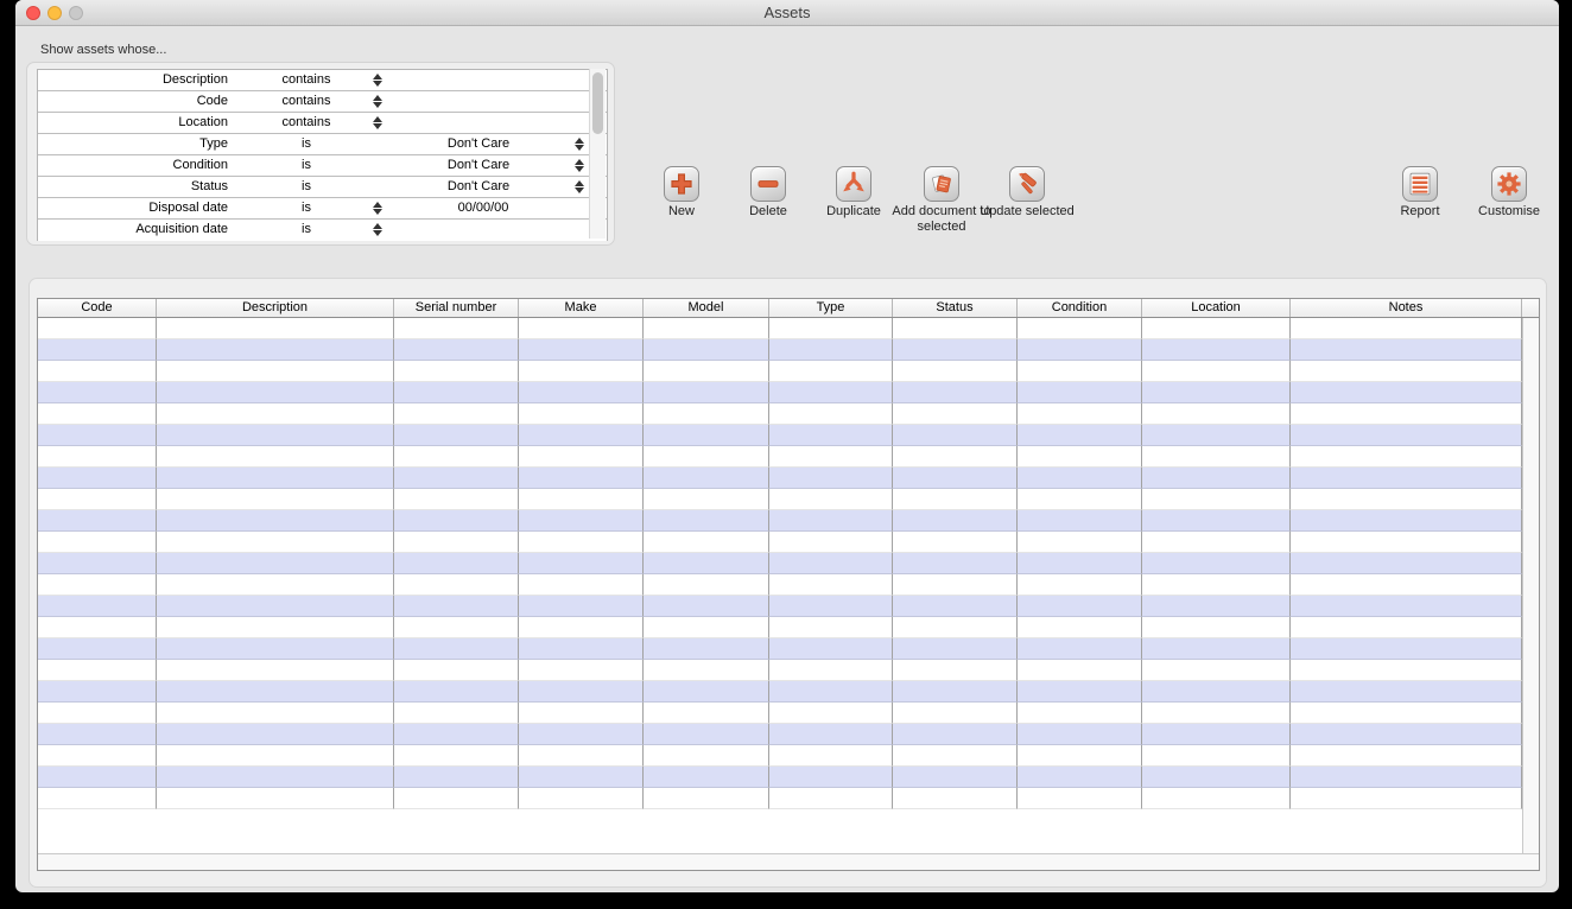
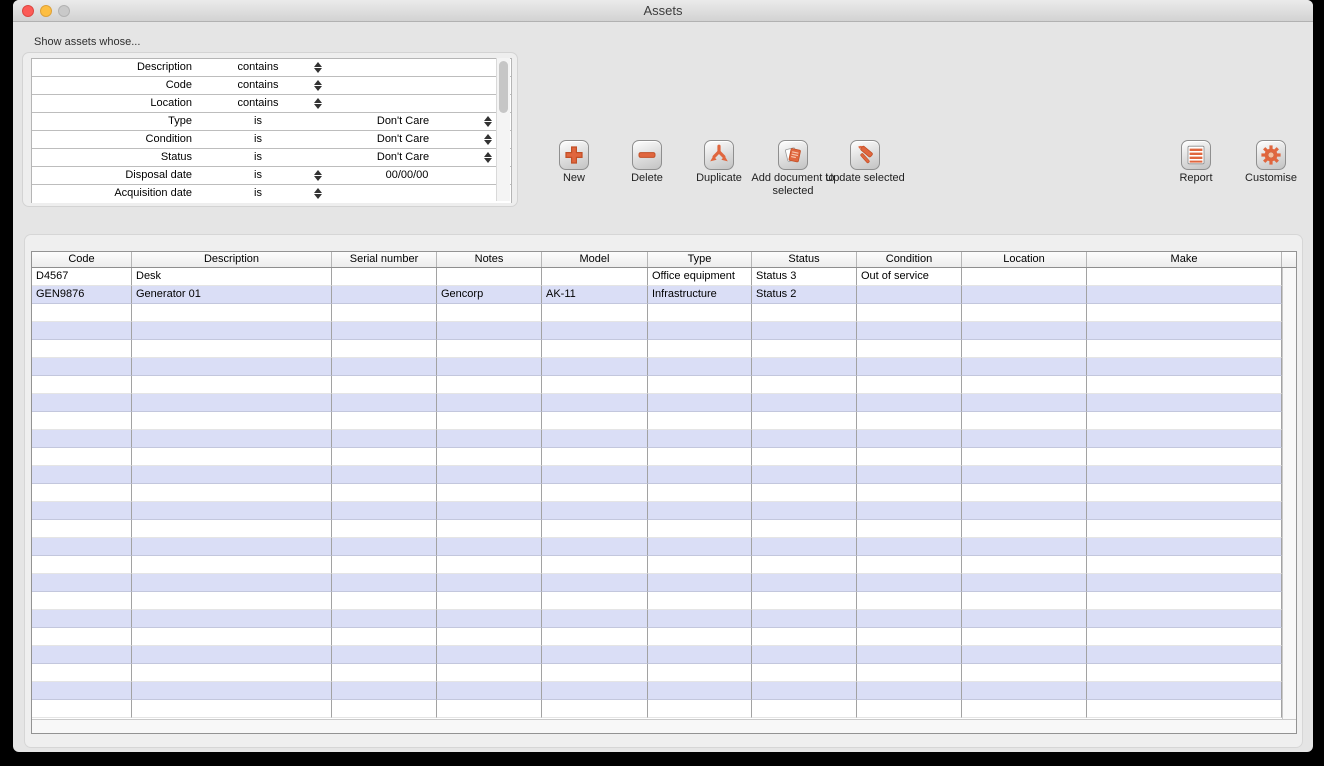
  Assets
  Show assets whose...
  Description
  contains
  Code
  contains
  Location
  contains
  Type
  is
  Don't Care
  Condition
  is
  Don't Care
  Status
  is
  Don't Care
  Disposal date
  is
  00/00/00
  Acquisition date
  is
  New
  Delete
  Duplicate
  Add document to selected
  Update selected
  Report
  Customise
  Code
  Description
  Serial number
- Make
+ Notes
  Model
  Type
  Status
  Condition
  Location
- Notes
+ Make
+ D4567
+ Desk
+ Office equipment
+ Status 3
+ Out of service
+ GEN9876
+ Generator 01
+ Gencorp
+ AK-11
+ Infrastructure
+ Status 2
